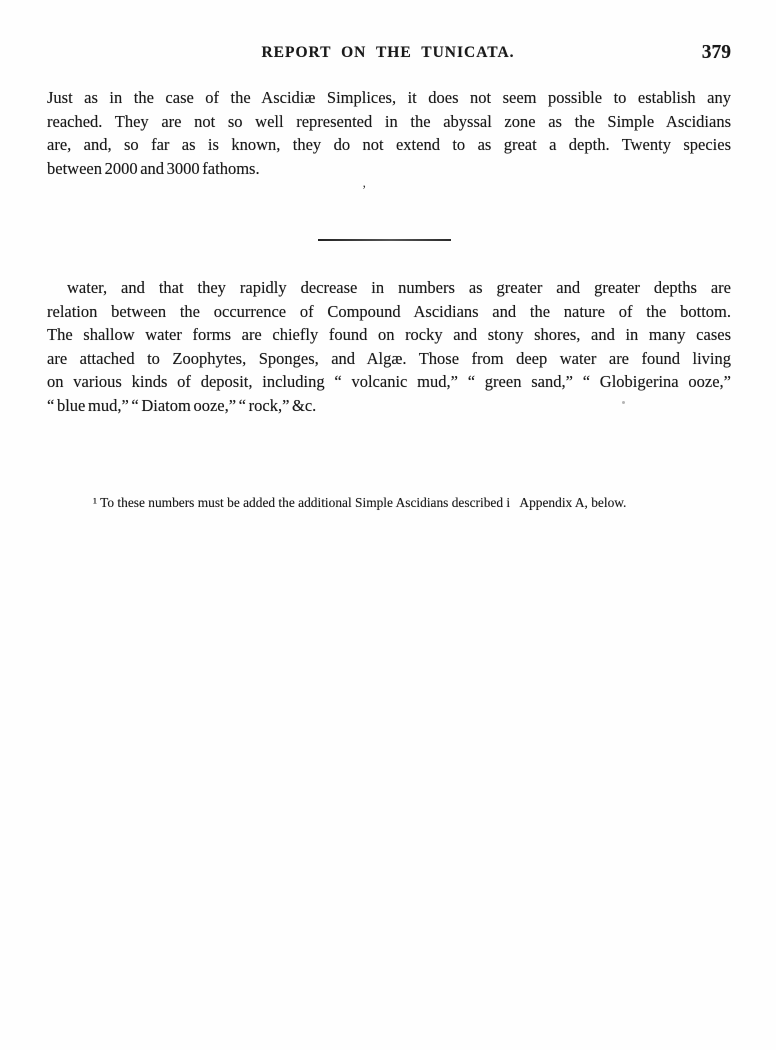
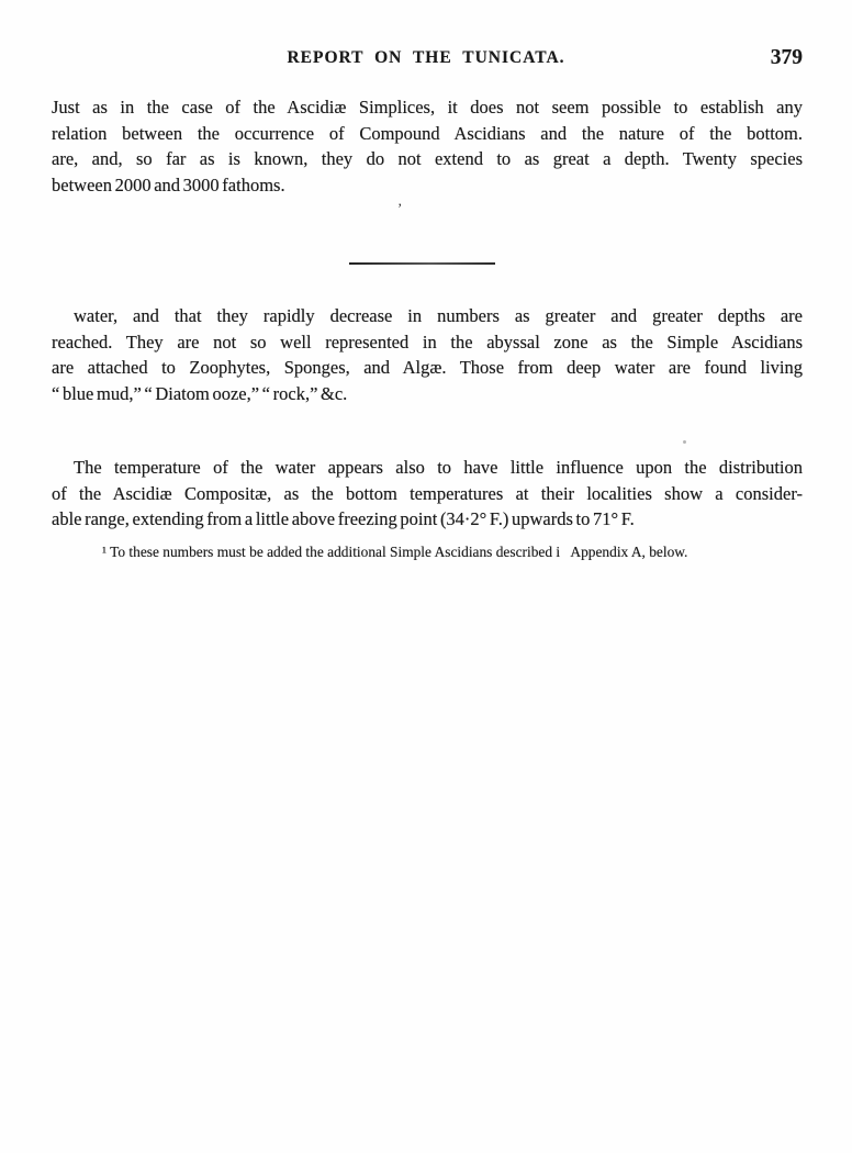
  REPORT ON THE TUNICATA.
  379
  Just as in the case of the Ascidiæ Simplices, it does not seem possible to establish any
- reached. They are not so well represented in the abyssal zone as the Simple Ascidians
+ relation between the occurrence of Compound Ascidians and the nature of the bottom.
  are, and, so far as is known, they do not extend to as great a depth. Twenty species
  between 2000 and 3000 fathoms.
  ’
  water, and that they rapidly decrease in numbers as greater and greater depths are
- relation between the occurrence of Compound Ascidians and the nature of the bottom.
+ reached. They are not so well represented in the abyssal zone as the Simple Ascidians
- The shallow water forms are chiefly found on rocky and stony shores, and in many cases
  are attached to Zoophytes, Sponges, and Algæ. Those from deep water are found living
- on various kinds of deposit, including “ volcanic mud,” “ green sand,” “ Globigerina ooze,”
  “ blue mud,” “ Diatom ooze,” “ rock,” &c.
+ The temperature of the water appears also to have little influence upon the distribution
+ of the Ascidiæ Compositæ, as the bottom temperatures at their localities show a consider-
+ able range, extending from a little above freezing point (34·2° F.) upwards to 71° F.
  ¹ To these numbers must be added the additional Simple Ascidians described i Appendix A, below.
